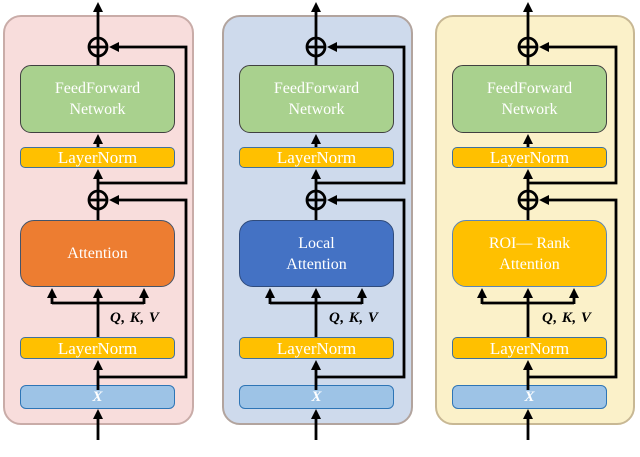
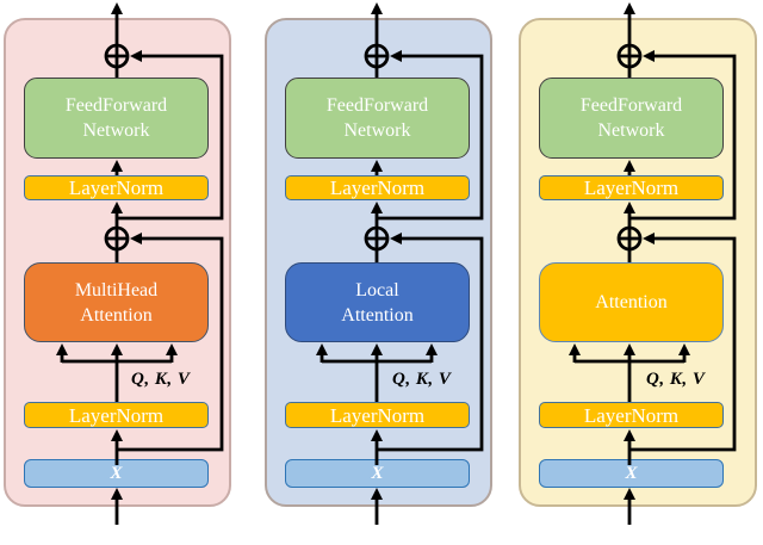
  FeedForward
  Network
  LayerNorm
+ MultiHead
  Attention
  Q, K, V
  LayerNorm
  X
  FeedForward
  Network
  LayerNorm
  Local
  Attention
  Q, K, V
  LayerNorm
  X
  FeedForward
  Network
  LayerNorm
- ROI— Rank
  Attention
  Q, K, V
  LayerNorm
  X
